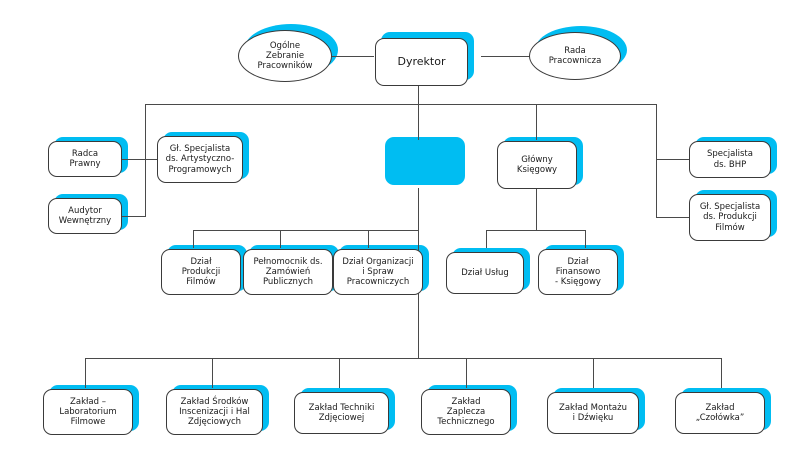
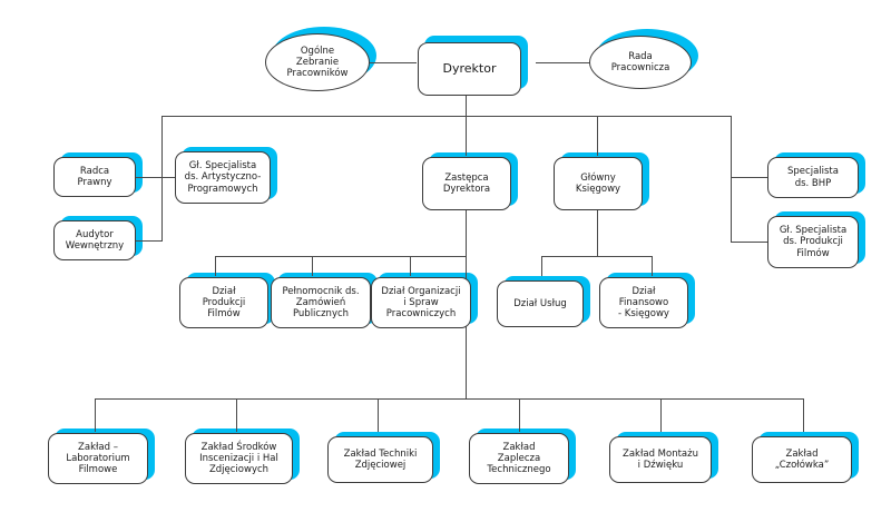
  Ogólne
  Zebranie
  Pracowników
  Dyrektor
  Rada
  Pracownicza
  Radca
  Prawny
  Audytor
  Wewnętrzny
  Gł. Specjalista
  ds. Artystyczno-
  Programowych
+ Zastępca
+ Dyrektora
  Główny
  Księgowy
  Specjalista
  ds. BHP
  Gł. Specjalista
  ds. Produkcji
  Filmów
  Dział
  Produkcji
  Filmów
  Pełnomocnik ds.
  Zamówień
  Publicznych
  Dział Organizacji
  i Spraw
  Pracowniczych
  Dział Usług
  Dział
  Finansowo
  - Księgowy
  Zakład –
  Laboratorium
  Filmowe
  Zakład Środków
  Inscenizacji i Hal
  Zdjęciowych
  Zakład Techniki
  Zdjęciowej
  Zakład
  Zaplecza
  Technicznego
  Zakład Montażu
  i Dźwięku
  Zakład
  „Czołówka”
